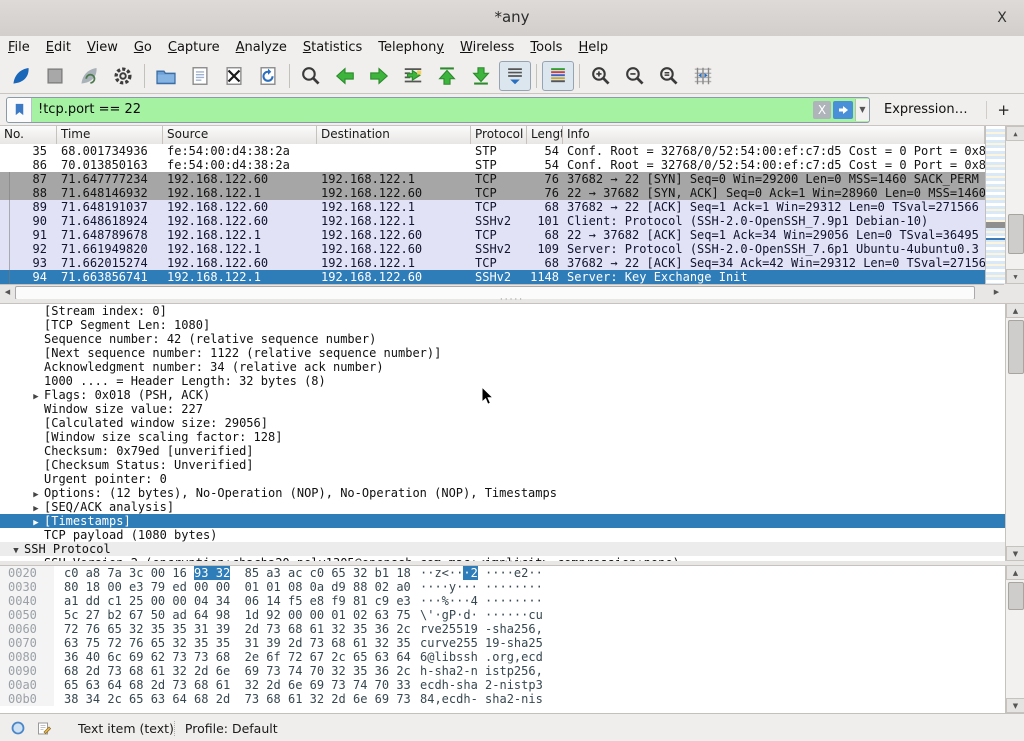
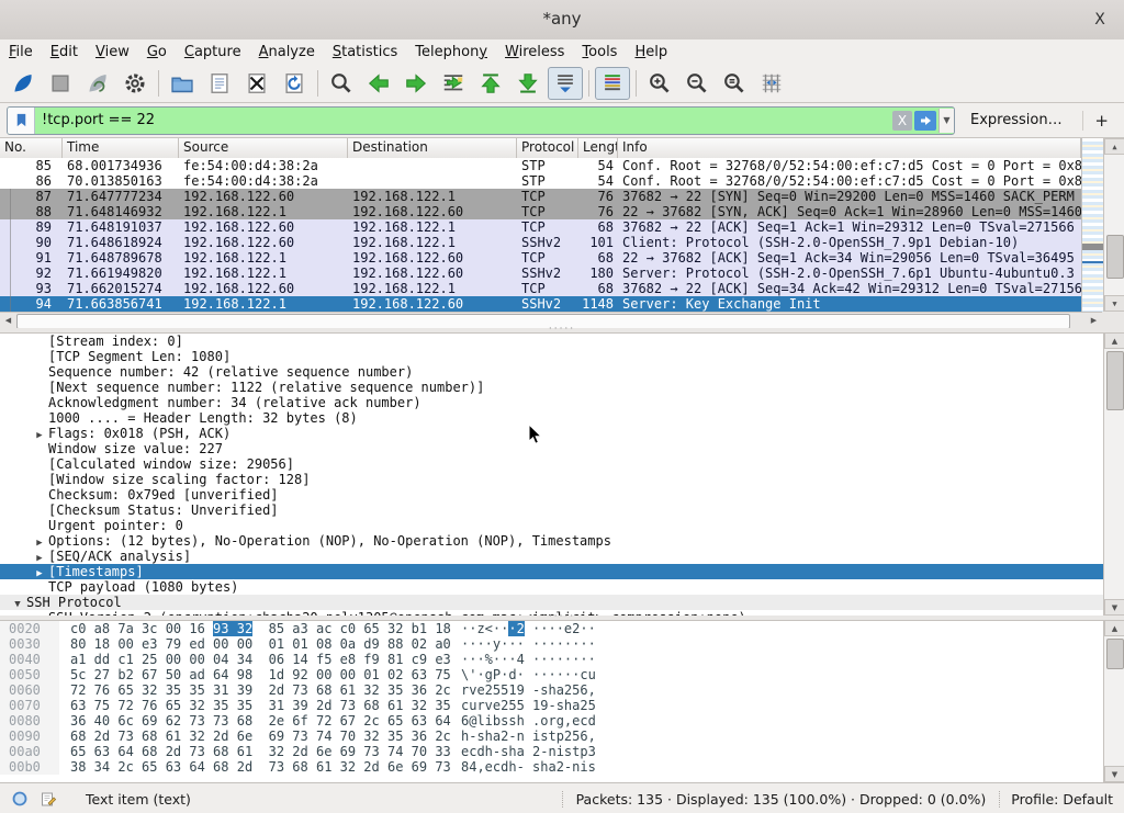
  *any
  X
  File
  Edit
  View
  Go
  Capture
  Analyze
  Statistics
  Telephony
  Wireless
  Tools
  Help
  !tcp.port == 22
  X
  ▼
  Expression…
  +
  No.
  Time
  Source
  Destination
  Protocol
  Lengt
  Info
- 35
+ 85
  68.001734936
  fe:54:00:d4:38:2a
  STP
  54
  Conf. Root = 32768/0/52:54:00:ef:c7:d5 Cost = 0 Port = 0x8
  86
  70.013850163
  fe:54:00:d4:38:2a
  STP
  54
  Conf. Root = 32768/0/52:54:00:ef:c7:d5 Cost = 0 Port = 0x8
  87
  71.647777234
  192.168.122.60
  192.168.122.1
  TCP
  76
  37682 → 22 [SYN] Seq=0 Win=29200 Len=0 MSS=1460 SACK_PERM
  88
  71.648146932
  192.168.122.1
  192.168.122.60
  TCP
  76
  22 → 37682 [SYN, ACK] Seq=0 Ack=1 Win=28960 Len=0 MSS=1460
  89
  71.648191037
  192.168.122.60
  192.168.122.1
  TCP
  68
  37682 → 22 [ACK] Seq=1 Ack=1 Win=29312 Len=0 TSval=271566
  90
  71.648618924
  192.168.122.60
  192.168.122.1
  SSHv2
  101
  Client: Protocol (SSH-2.0-OpenSSH_7.9p1 Debian-10)
  91
  71.648789678
  192.168.122.1
  192.168.122.60
  TCP
  68
  22 → 37682 [ACK] Seq=1 Ack=34 Win=29056 Len=0 TSval=36495
  92
  71.661949820
  192.168.122.1
  192.168.122.60
  SSHv2
- 109
+ 180
  Server: Protocol (SSH-2.0-OpenSSH_7.6p1 Ubuntu-4ubuntu0.3
  93
  71.662015274
  192.168.122.60
  192.168.122.1
  TCP
  68
  37682 → 22 [ACK] Seq=34 Ack=42 Win=29312 Len=0 TSval=27156
  94
  71.663856741
  192.168.122.1
  192.168.122.60
  SSHv2
  1148
  Server: Key Exchange Init
  ▲
  ▼
  ◀
  ▶
  ·····
  [Stream index: 0]
  [TCP Segment Len: 1080]
  Sequence number: 42 (relative sequence number)
  [Next sequence number: 1122 (relative sequence number)]
  Acknowledgment number: 34 (relative ack number)
  1000 .... = Header Length: 32 bytes (8)
  ▶ Flags: 0x018 (PSH, ACK)
  Window size value: 227
  [Calculated window size: 29056]
  [Window size scaling factor: 128]
  Checksum: 0x79ed [unverified]
  [Checksum Status: Unverified]
  Urgent pointer: 0
  ▶ Options: (12 bytes), No-Operation (NOP), No-Operation (NOP), Timestamps
  ▶ [SEQ/ACK analysis]
  ▶ [Timestamps]
  TCP payload (1080 bytes)
  ▼ SSH Protocol
  ▲
  ▼
  ·····
  0020 c0 a8 7a 3c 00 16 93 32 85 a3 ac c0 65 32 b1 18
  ··z<···2 ····e2··
  0030 80 18 00 e3 79 ed 00 00 01 01 08 0a d9 88 02 a0
  ····y··· ········
  0040 a1 dd c1 25 00 00 04 34 06 14 f5 e8 f9 81 c9 e3
  ···%···4 ········
  0050 5c 27 b2 67 50 ad 64 98 1d 92 00 00 01 02 63 75
  \'·gP·d· ······cu
  0060 72 76 65 32 35 35 31 39 2d 73 68 61 32 35 36 2c
  rve25519 -sha256,
  0070 63 75 72 76 65 32 35 35 31 39 2d 73 68 61 32 35
  curve255 19-sha25
  0080 36 40 6c 69 62 73 73 68 2e 6f 72 67 2c 65 63 64
  6@libssh .org,ecd
  0090 68 2d 73 68 61 32 2d 6e 69 73 74 70 32 35 36 2c
  h-sha2-n istp256,
  00a0 65 63 64 68 2d 73 68 61 32 2d 6e 69 73 74 70 33
  ecdh-sha 2-nistp3
  00b0 38 34 2c 65 63 64 68 2d 73 68 61 32 2d 6e 69 73
  84,ecdh- sha2-nis
  ▲
  ▼
  Text item (text)
+ Packets: 135 · Displayed: 135 (100.0%) · Dropped: 0 (0.0%)
  Profile: Default
